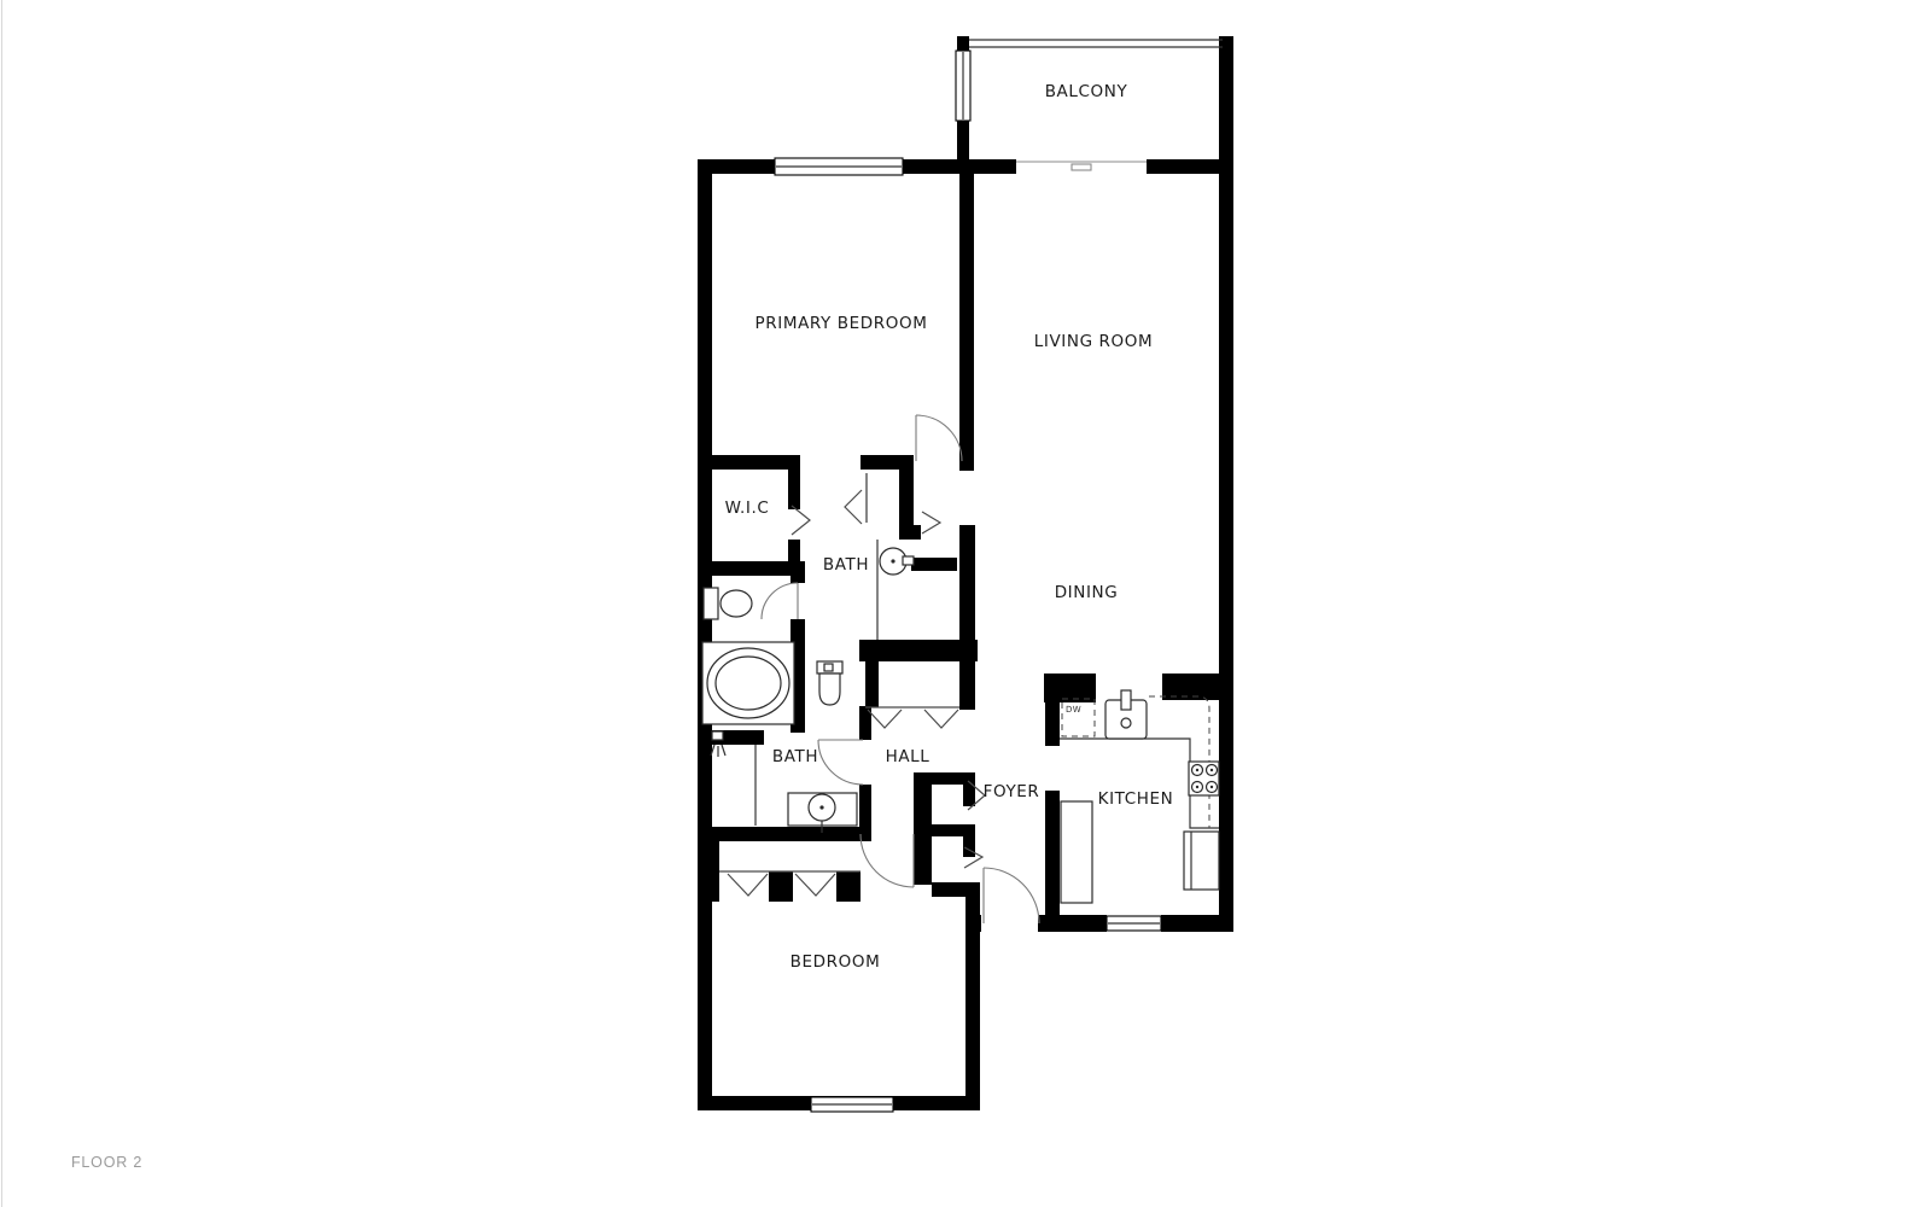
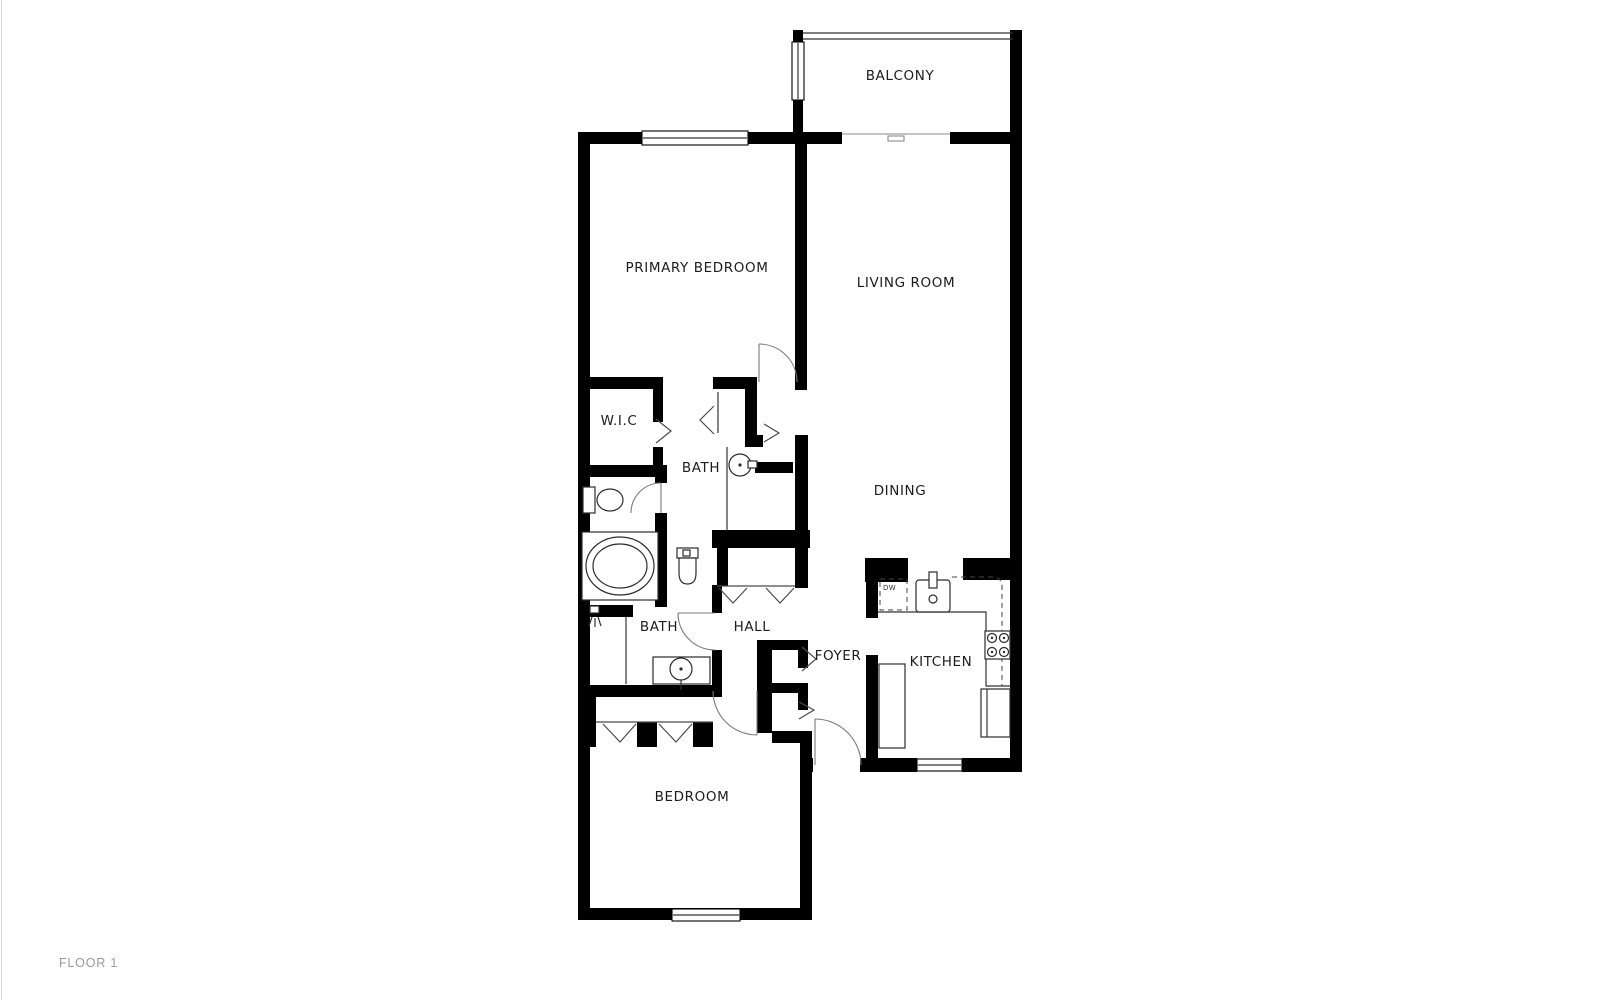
  DW
  BALCONY
  PRIMARY BEDROOM
  LIVING ROOM
  W.I.C
  BATH
  DINING
  BATH
  HALL
  FOYER
  KITCHEN
  BEDROOM
- FLOOR 2
+ FLOOR 1
